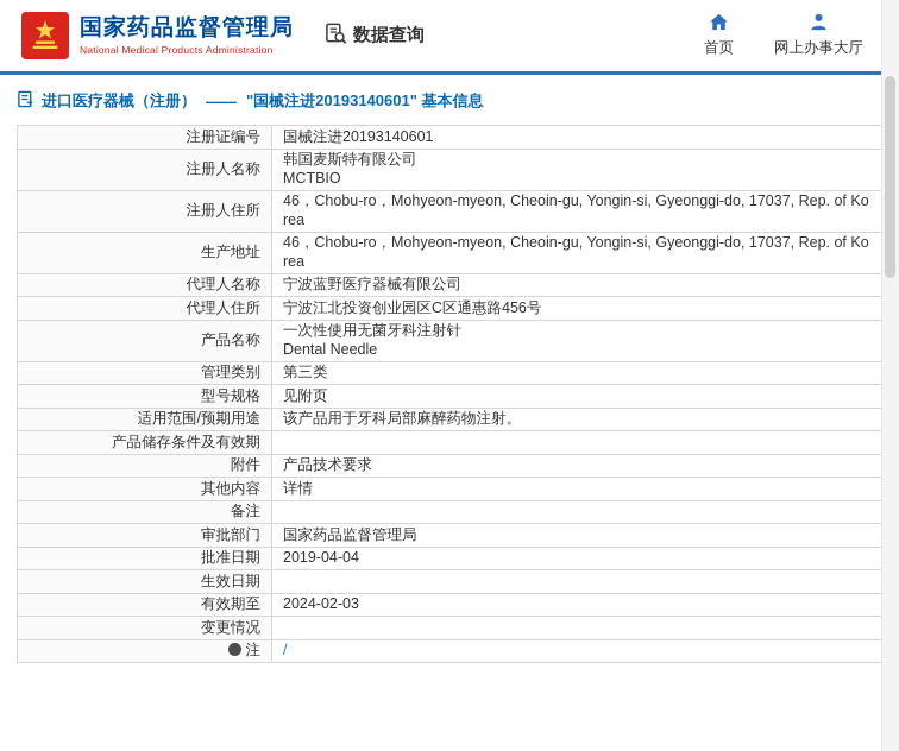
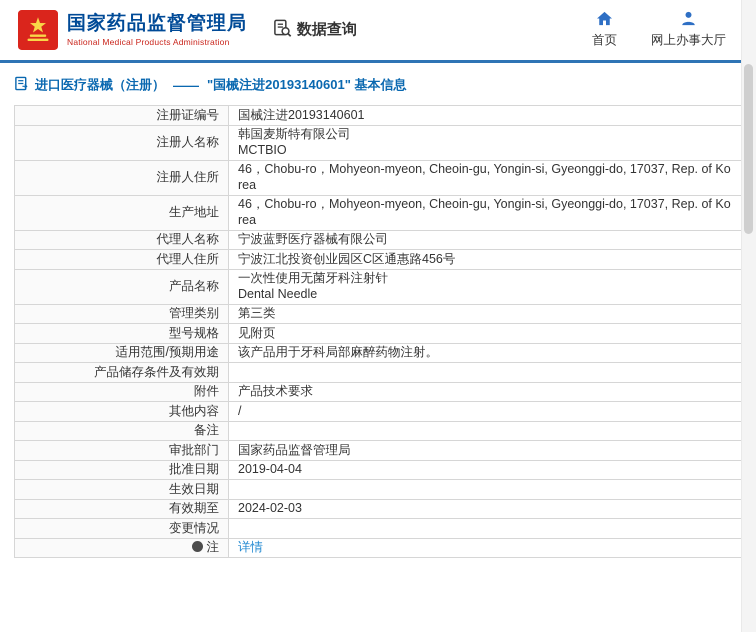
  国家药品监督管理局
  National Medical Products Administration
  数据查询
  首页
  网上办事大厅
  进口医疗器械（注册）
  ——
  "国械注进20193140601" 基本信息
  注册证编号	国械注进20193140601
  注册人名称	韩国麦斯特有限公司 MCTBIO
  注册人住所	46，Chobu-ro，Mohyeon-myeon, Cheoin-gu, Yongin-si, Gyeonggi-do, 17037, Rep. of Korea
  生产地址	46，Chobu-ro，Mohyeon-myeon, Cheoin-gu, Yongin-si, Gyeonggi-do, 17037, Rep. of Korea
  代理人名称	宁波蓝野医疗器械有限公司
  代理人住所	宁波江北投资创业园区C区通惠路456号
  产品名称	一次性使用无菌牙科注射针 Dental Needle
  管理类别	第三类
  型号规格	见附页
  适用范围/预期用途	该产品用于牙科局部麻醉药物注射。
  产品储存条件及有效期
  附件	产品技术要求
- 其他内容	详情
+ 其他内容	/
  备注
  审批部门	国家药品监督管理局
  批准日期	2019-04-04
  生效日期
  有效期至	2024-02-03
  变更情况
- 注	/
+ 注	详情
